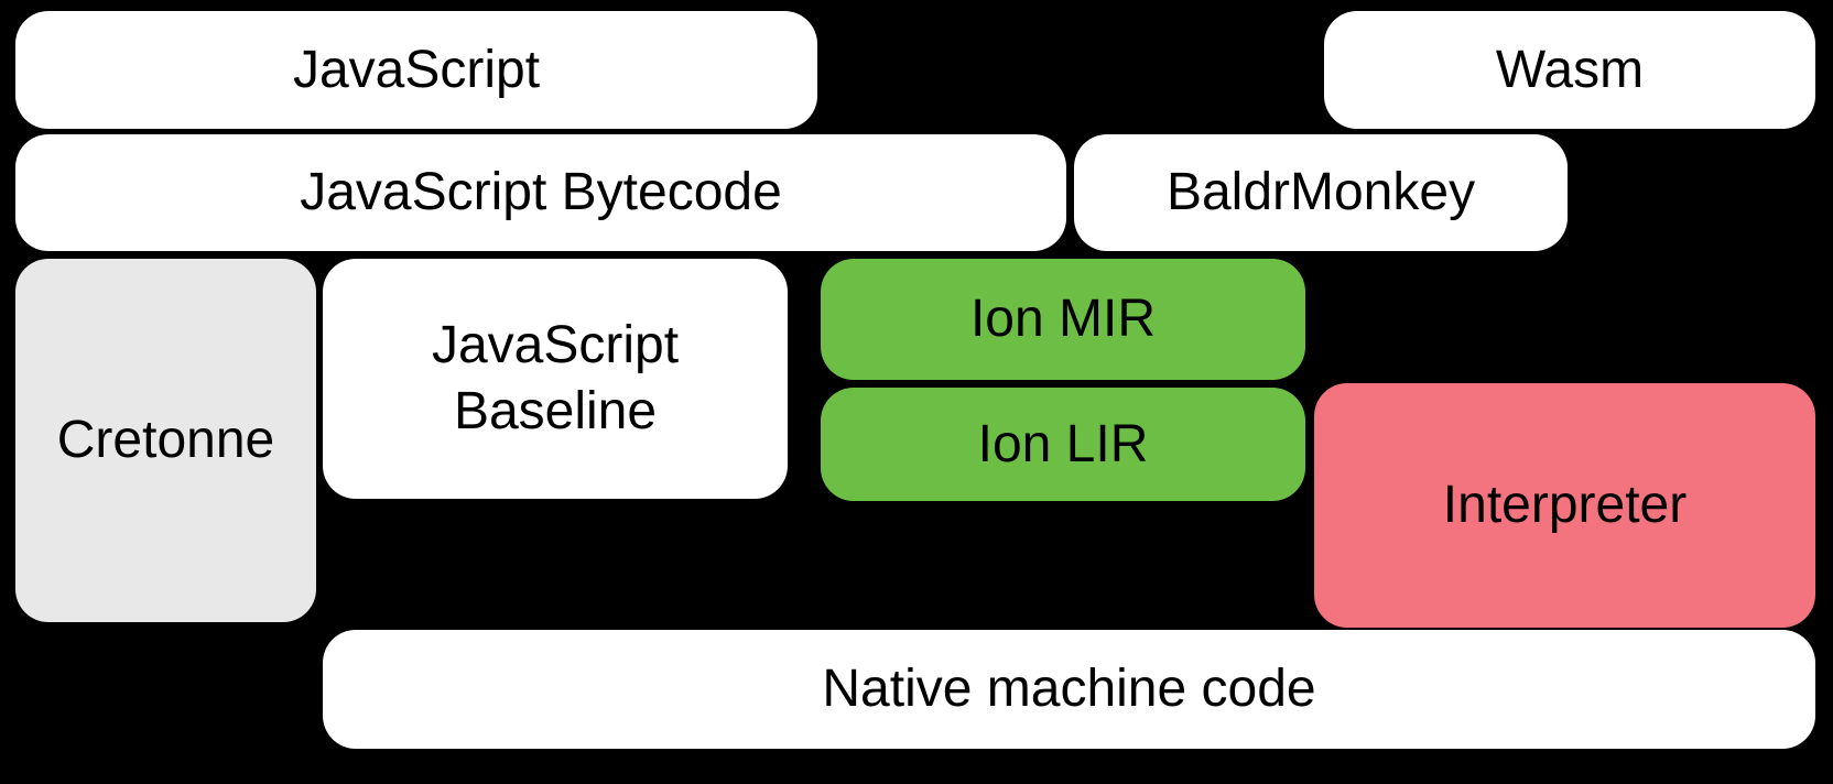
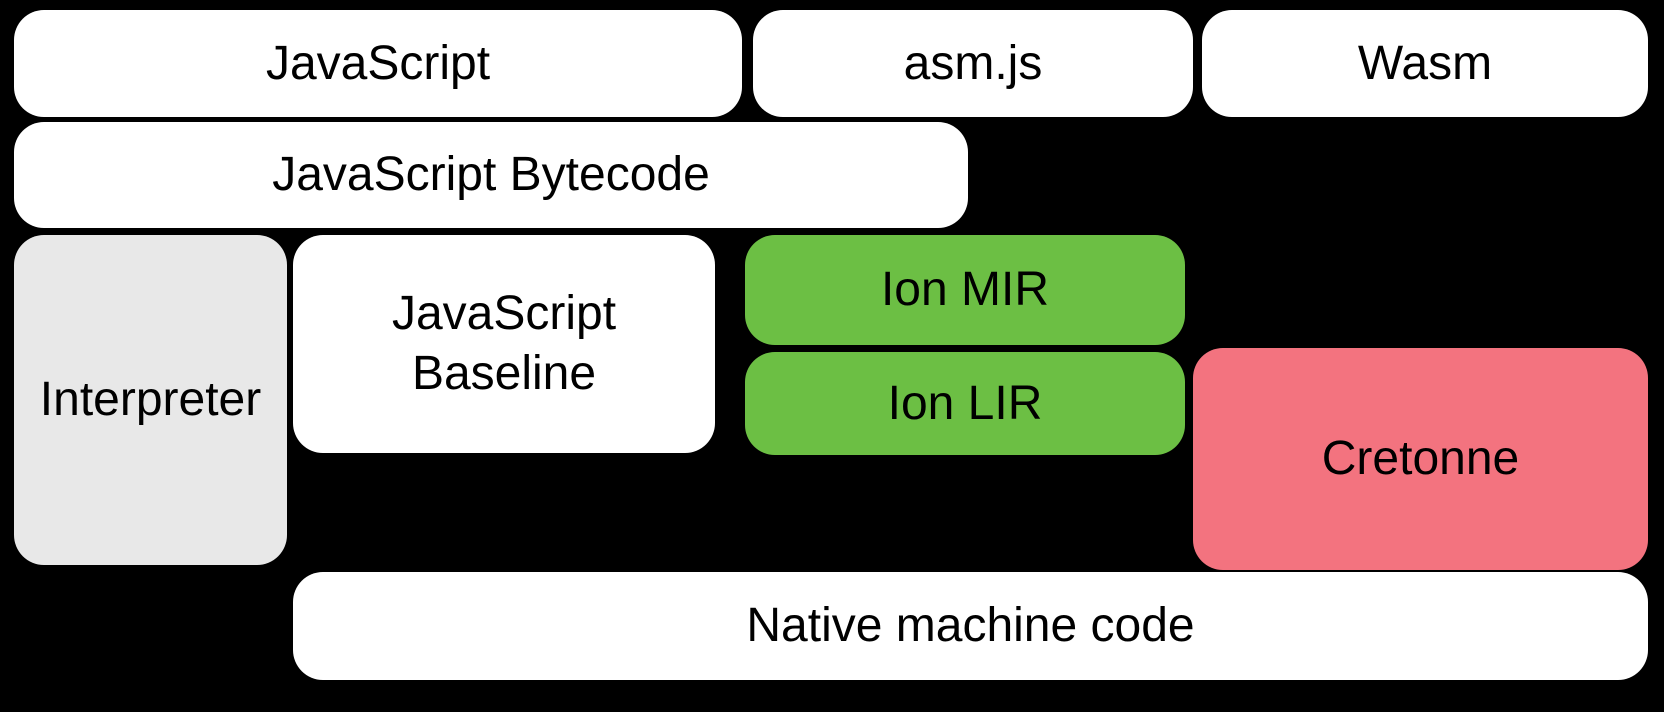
  JavaScript
+ asm.js
  Wasm
  JavaScript Bytecode
- BaldrMonkey
- Cretonne
+ Interpreter
  JavaScript
  Baseline
  Ion MIR
  Ion LIR
- Interpreter
+ Cretonne
  Native machine code
